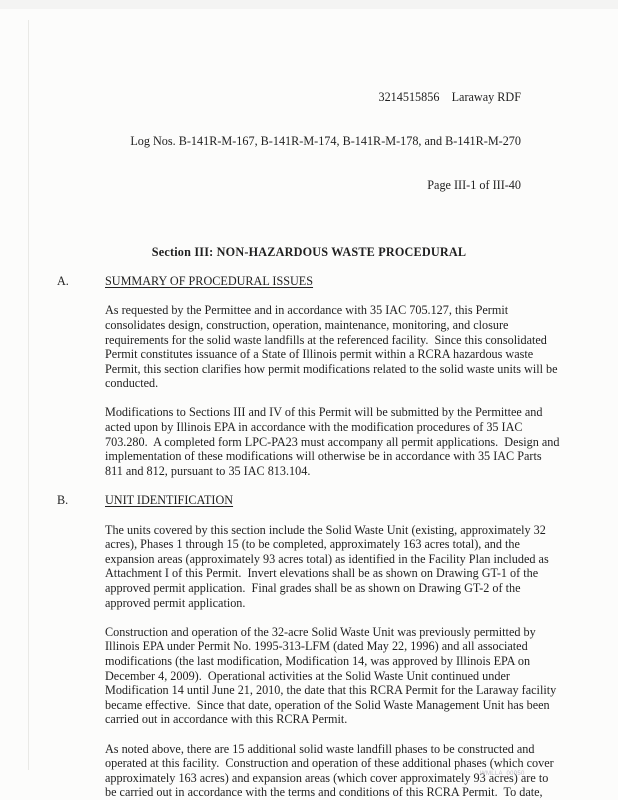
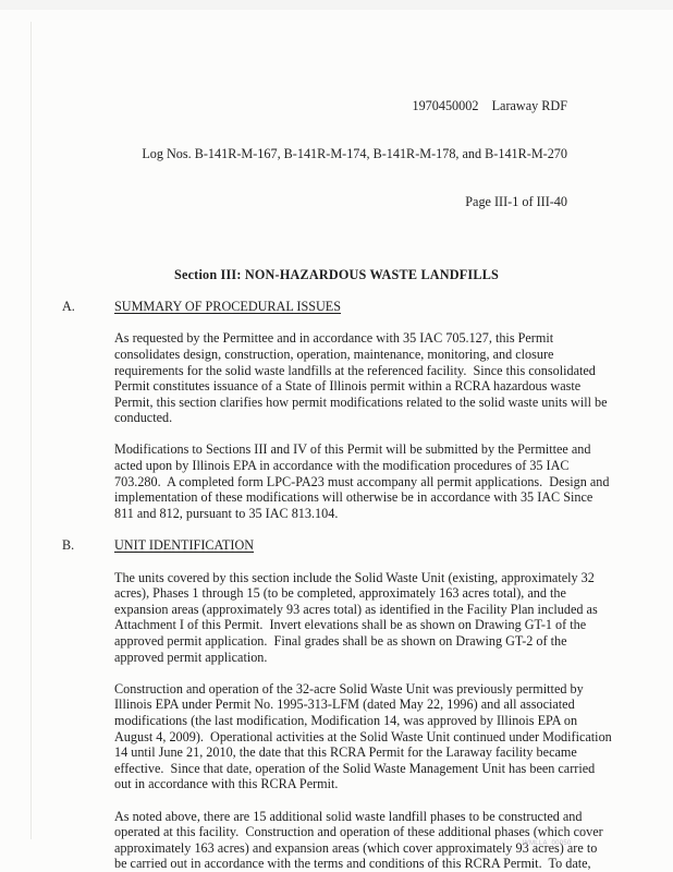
- 3214515856 Laraway RDF
+ 1970450002 Laraway RDF
  Log Nos. B-141R-M-167, B-141R-M-174, B-141R-M-178, and B-141R-M-270
  Page III-1 of III-40
- Section III: NON-HAZARDOUS WASTE PROCEDURAL
+ Section III: NON-HAZARDOUS WASTE LANDFILLS
  A.
  SUMMARY OF PROCEDURAL ISSUES
  As requested by the Permittee and in accordance with 35 IAC 705.127, this Permit consolidates design, construction, operation, maintenance, monitoring, and closure requirements for the solid waste landfills at the referenced facility. Since this consolidated Permit constitutes issuance of a State of Illinois permit within a RCRA hazardous waste Permit, this section clarifies how permit modifications related to the solid waste units will be conducted.
- Modifications to Sections III and IV of this Permit will be submitted by the Permittee and acted upon by Illinois EPA in accordance with the modification procedures of 35 IAC 703.280. A completed form LPC-PA23 must accompany all permit applications. Design and implementation of these modifications will otherwise be in accordance with 35 IAC Parts 811 and 812, pursuant to 35 IAC 813.104.
+ Modifications to Sections III and IV of this Permit will be submitted by the Permittee and acted upon by Illinois EPA in accordance with the modification procedures of 35 IAC 703.280. A completed form LPC-PA23 must accompany all permit applications. Design and implementation of these modifications will otherwise be in accordance with 35 IAC Since 811 and 812, pursuant to 35 IAC 813.104.
  B.
  UNIT IDENTIFICATION
  The units covered by this section include the Solid Waste Unit (existing, approximately 32 acres), Phases 1 through 15 (to be completed, approximately 163 acres total), and the expansion areas (approximately 93 acres total) as identified in the Facility Plan included as Attachment I of this Permit. Invert elevations shall be as shown on Drawing GT-1 of the approved permit application. Final grades shall be as shown on Drawing GT-2 of the approved permit application.
- Construction and operation of the 32-acre Solid Waste Unit was previously permitted by Illinois EPA under Permit No. 1995-313-LFM (dated May 22, 1996) and all associated modifications (the last modification, Modification 14, was approved by Illinois EPA on December 4, 2009). Operational activities at the Solid Waste Unit continued under Modification 14 until June 21, 2010, the date that this RCRA Permit for the Laraway facility became effective. Since that date, operation of the Solid Waste Management Unit has been carried out in accordance with this RCRA Permit.
+ Construction and operation of the 32-acre Solid Waste Unit was previously permitted by Illinois EPA under Permit No. 1995-313-LFM (dated May 22, 1996) and all associated modifications (the last modification, Modification 14, was approved by Illinois EPA on August 4, 2009). Operational activities at the Solid Waste Unit continued under Modification 14 until June 21, 2010, the date that this RCRA Permit for the Laraway facility became effective. Since that date, operation of the Solid Waste Management Unit has been carried out in accordance with this RCRA Permit.
  As noted above, there are 15 additional solid waste landfill phases to be constructed and operated at this facility. Construction and operation of these additional phases (which cover approximately 163 acres) and expansion areas (which cover approximately 93 acres) are to be carried out in accordance with the terms and conditions of this RCRA Permit. To date,
